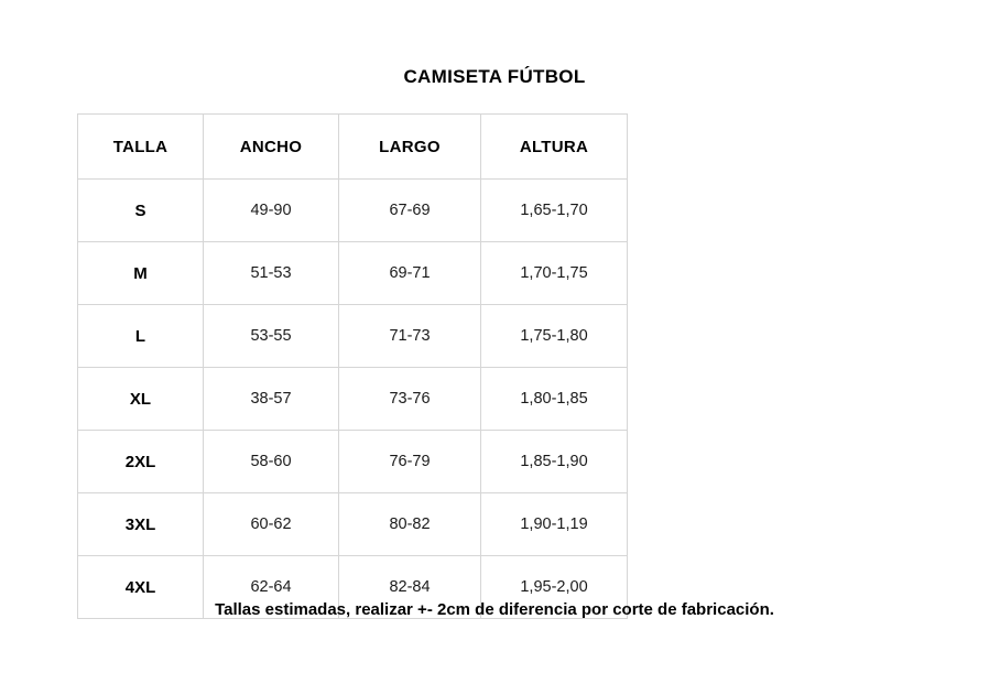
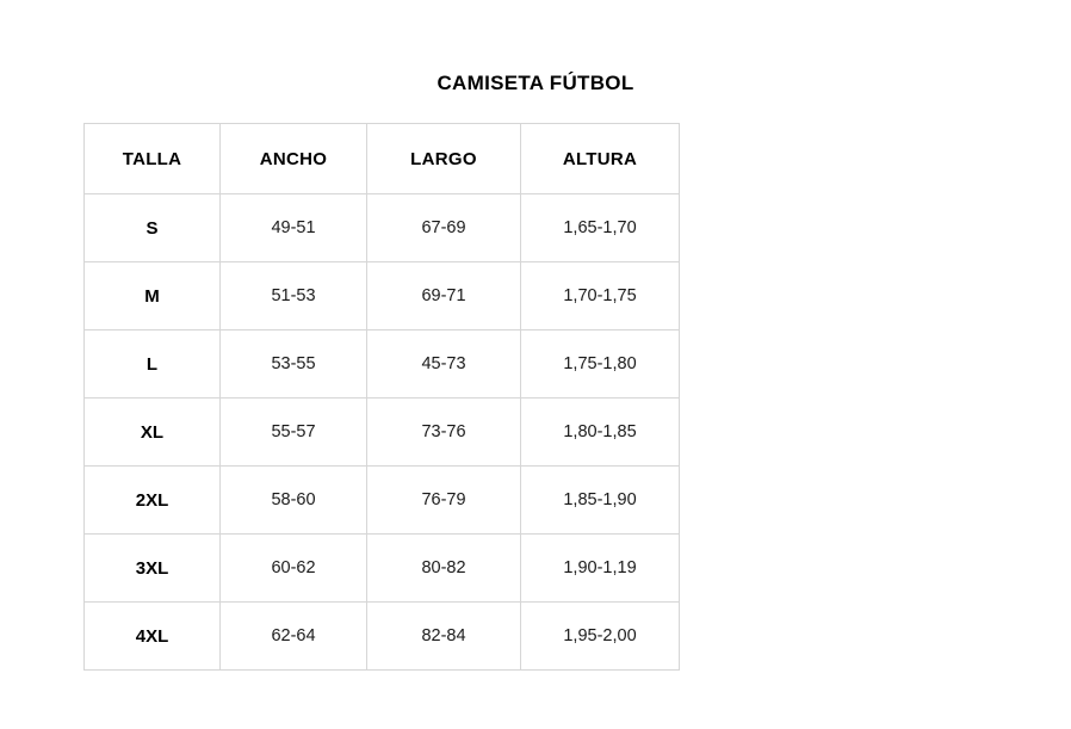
  CAMISETA FÚTBOL
  TALLA	ANCHO	LARGO	ALTURA
- S	49-90	67-69	1,65-1,70
+ S	49-51	67-69	1,65-1,70
  M	51-53	69-71	1,70-1,75
- L	53-55	71-73	1,75-1,80
+ L	53-55	45-73	1,75-1,80
- XL	38-57	73-76	1,80-1,85
+ XL	55-57	73-76	1,80-1,85
  2XL	58-60	76-79	1,85-1,90
  3XL	60-62	80-82	1,90-1,19
  4XL	62-64	82-84	1,95-2,00
- Tallas estimadas, realizar +- 2cm de diferencia por corte de fabricación.
